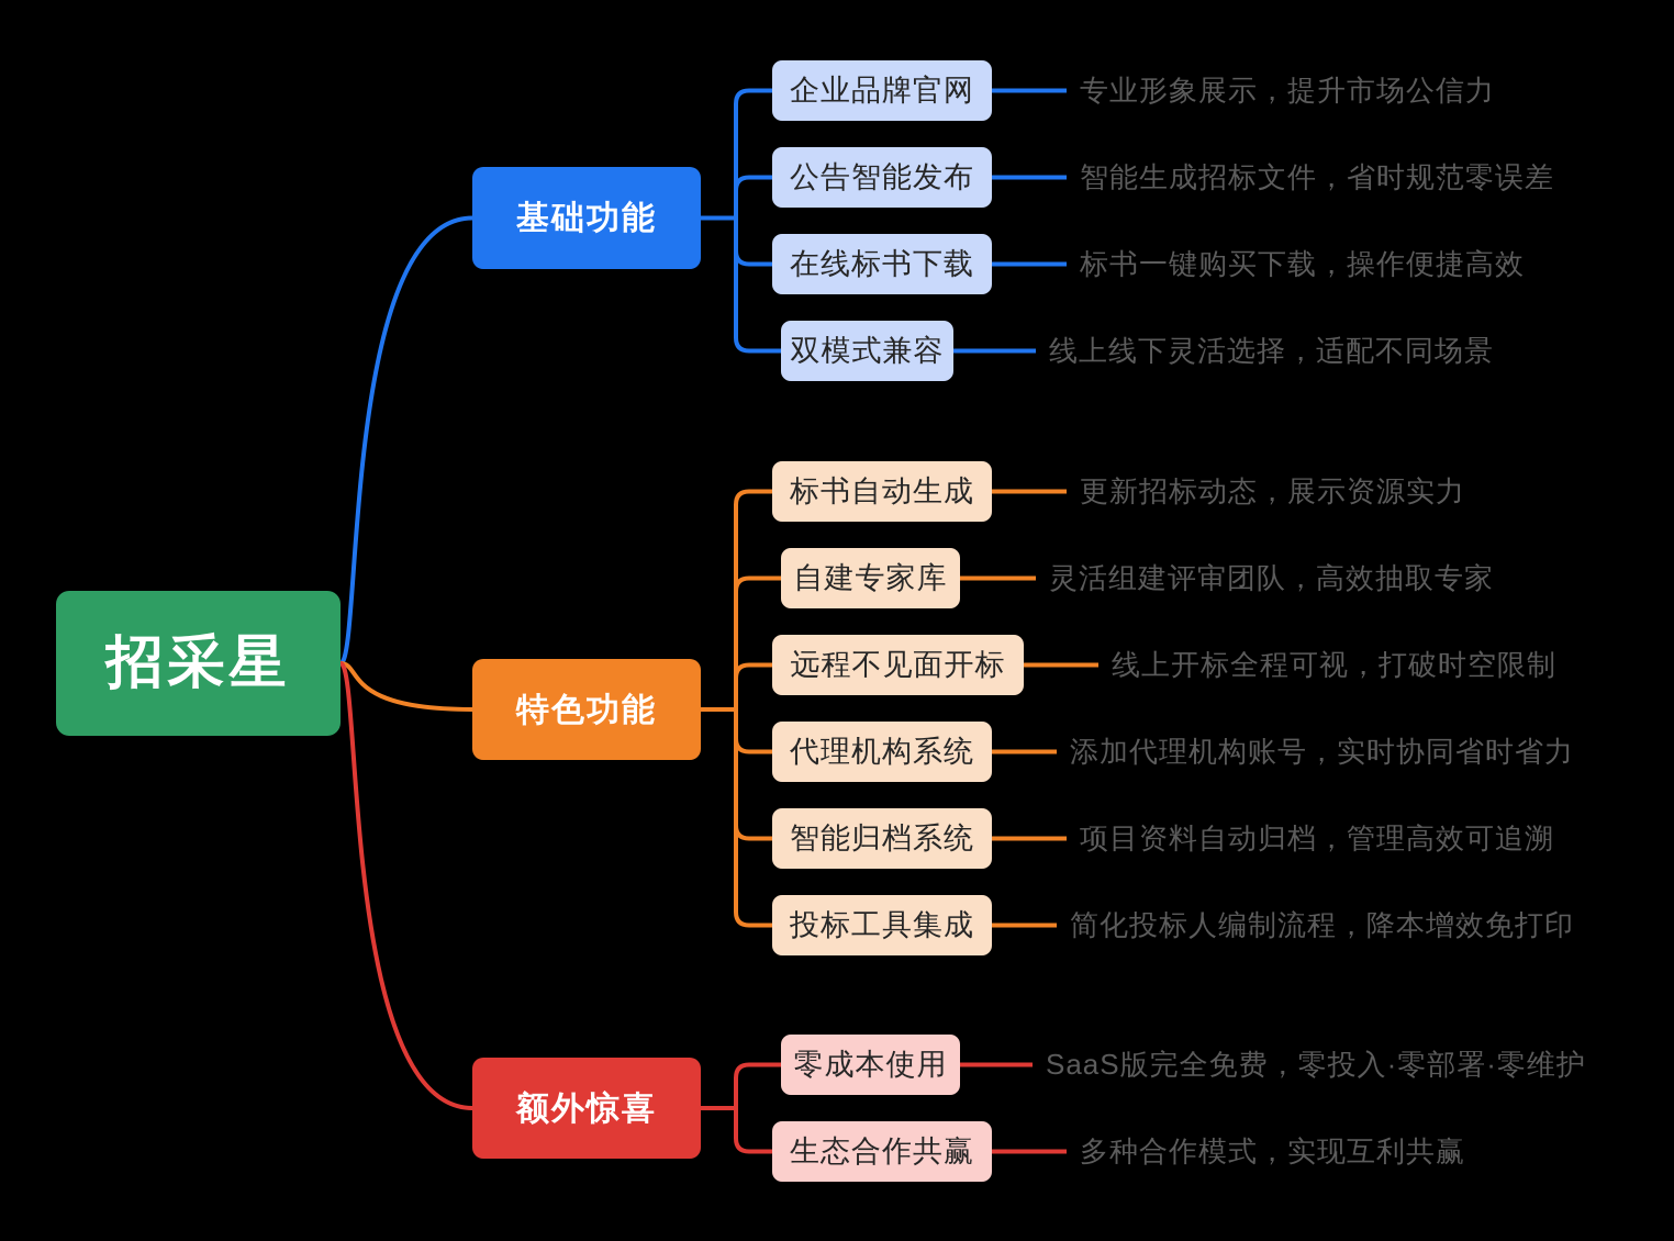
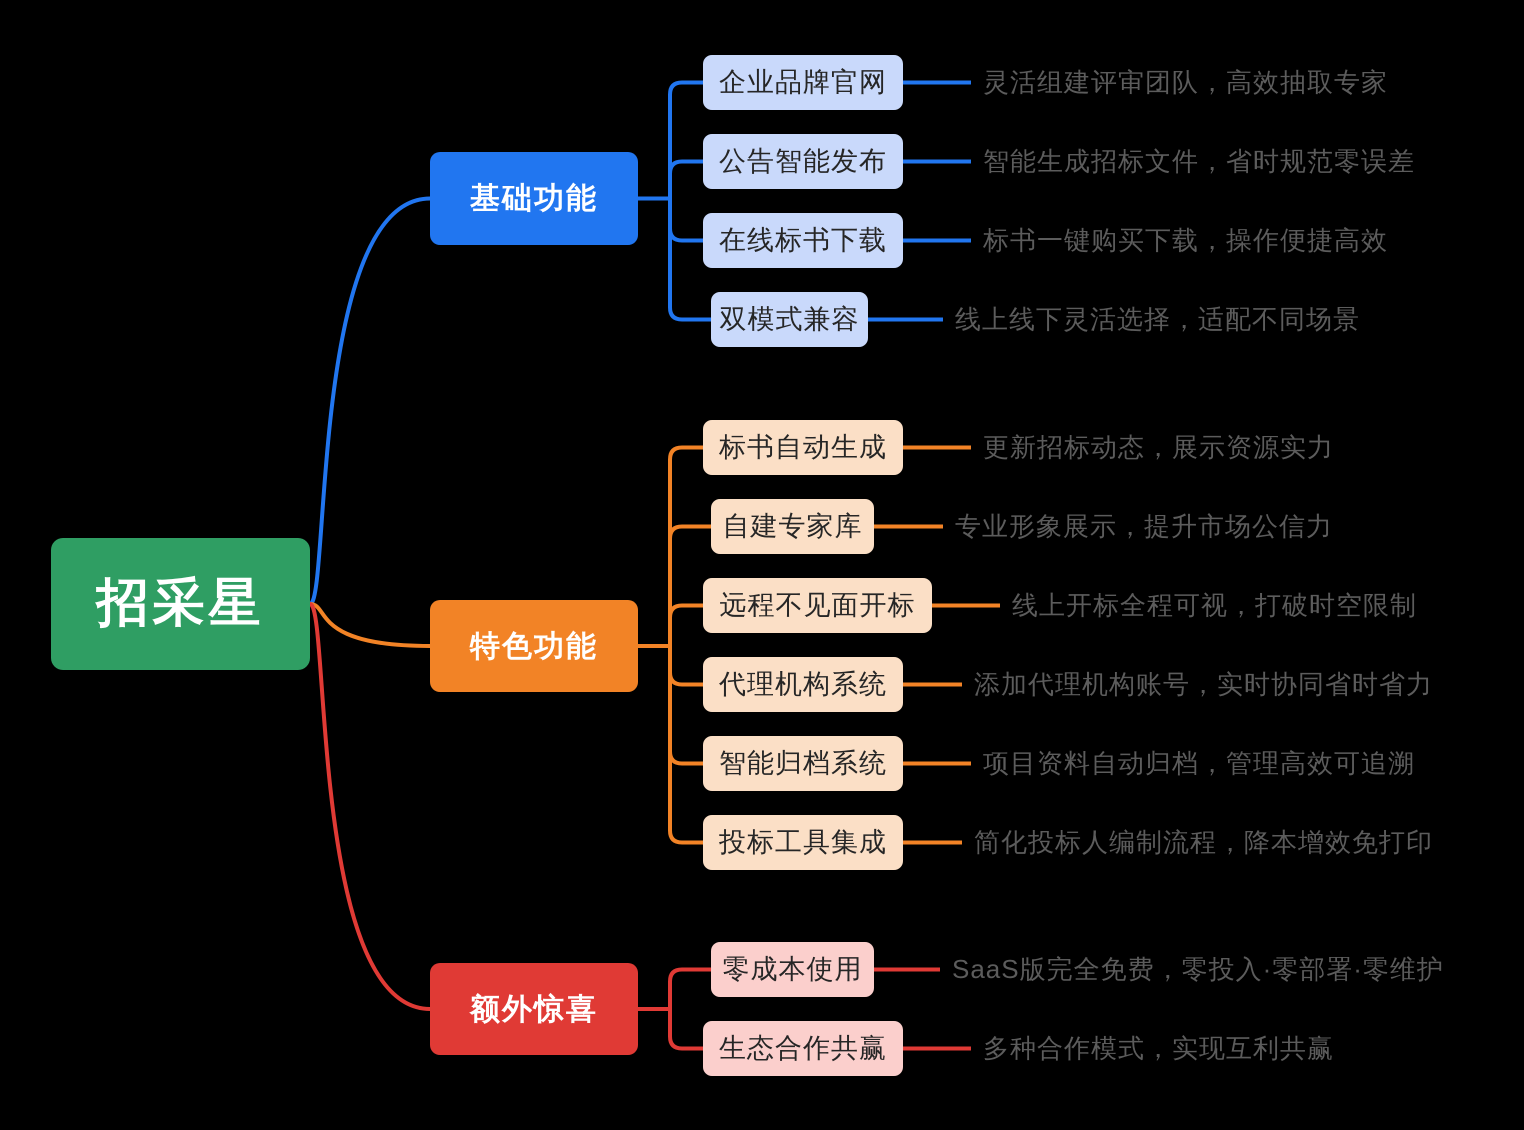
  招采星
  基础功能
  企业品牌官网
- 专业形象展示，提升市场公信力
+ 灵活组建评审团队，高效抽取专家
  公告智能发布
  智能生成招标文件，省时规范零误差
  在线标书下载
  标书一键购买下载，操作便捷高效
  双模式兼容
  线上线下灵活选择，适配不同场景
  特色功能
  标书自动生成
  更新招标动态，展示资源实力
  自建专家库
- 灵活组建评审团队，高效抽取专家
+ 专业形象展示，提升市场公信力
  远程不见面开标
  线上开标全程可视，打破时空限制
  代理机构系统
  添加代理机构账号，实时协同省时省力
  智能归档系统
  项目资料自动归档，管理高效可追溯
  投标工具集成
  简化投标人编制流程，降本增效免打印
  额外惊喜
  零成本使用
  SaaS版完全免费，零投入·零部署·零维护
  生态合作共赢
  多种合作模式，实现互利共赢
